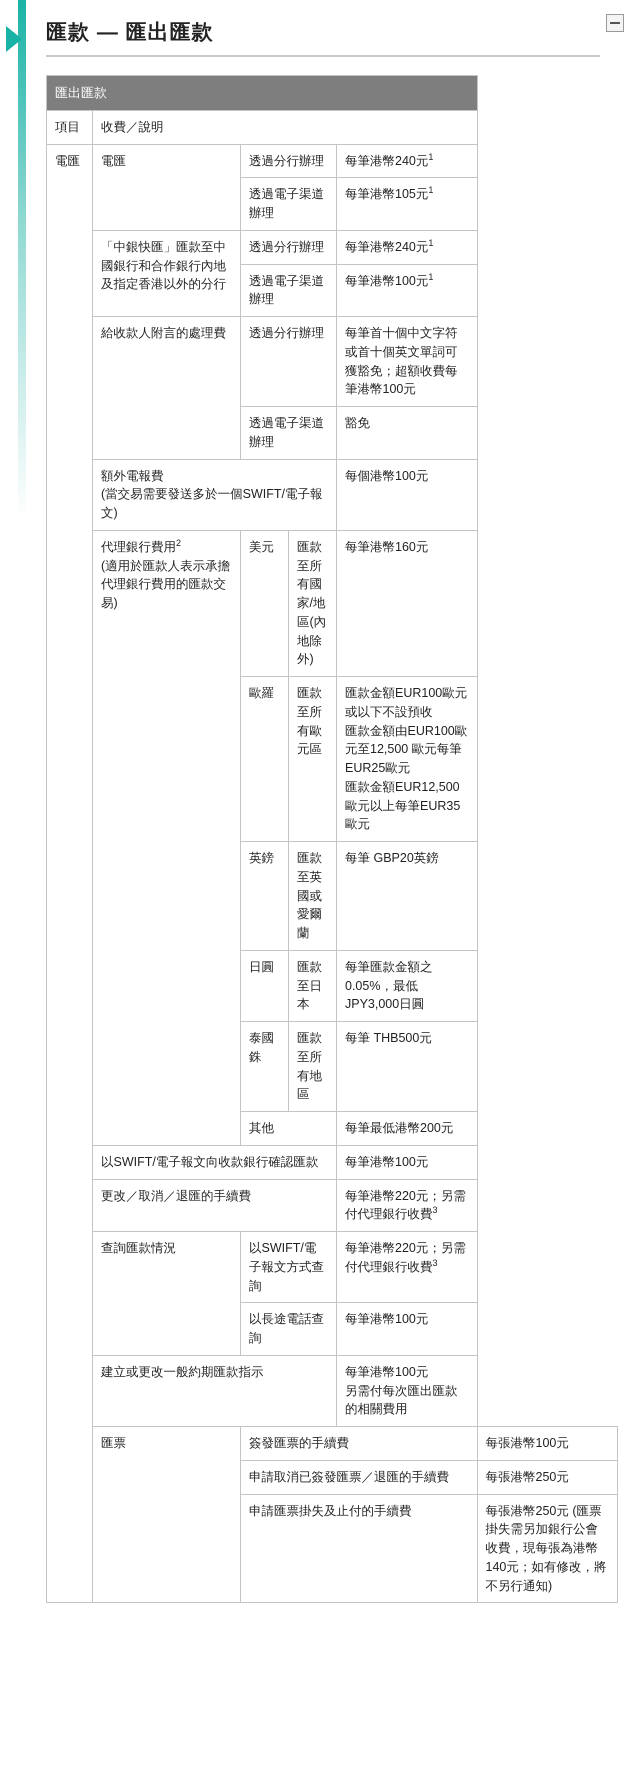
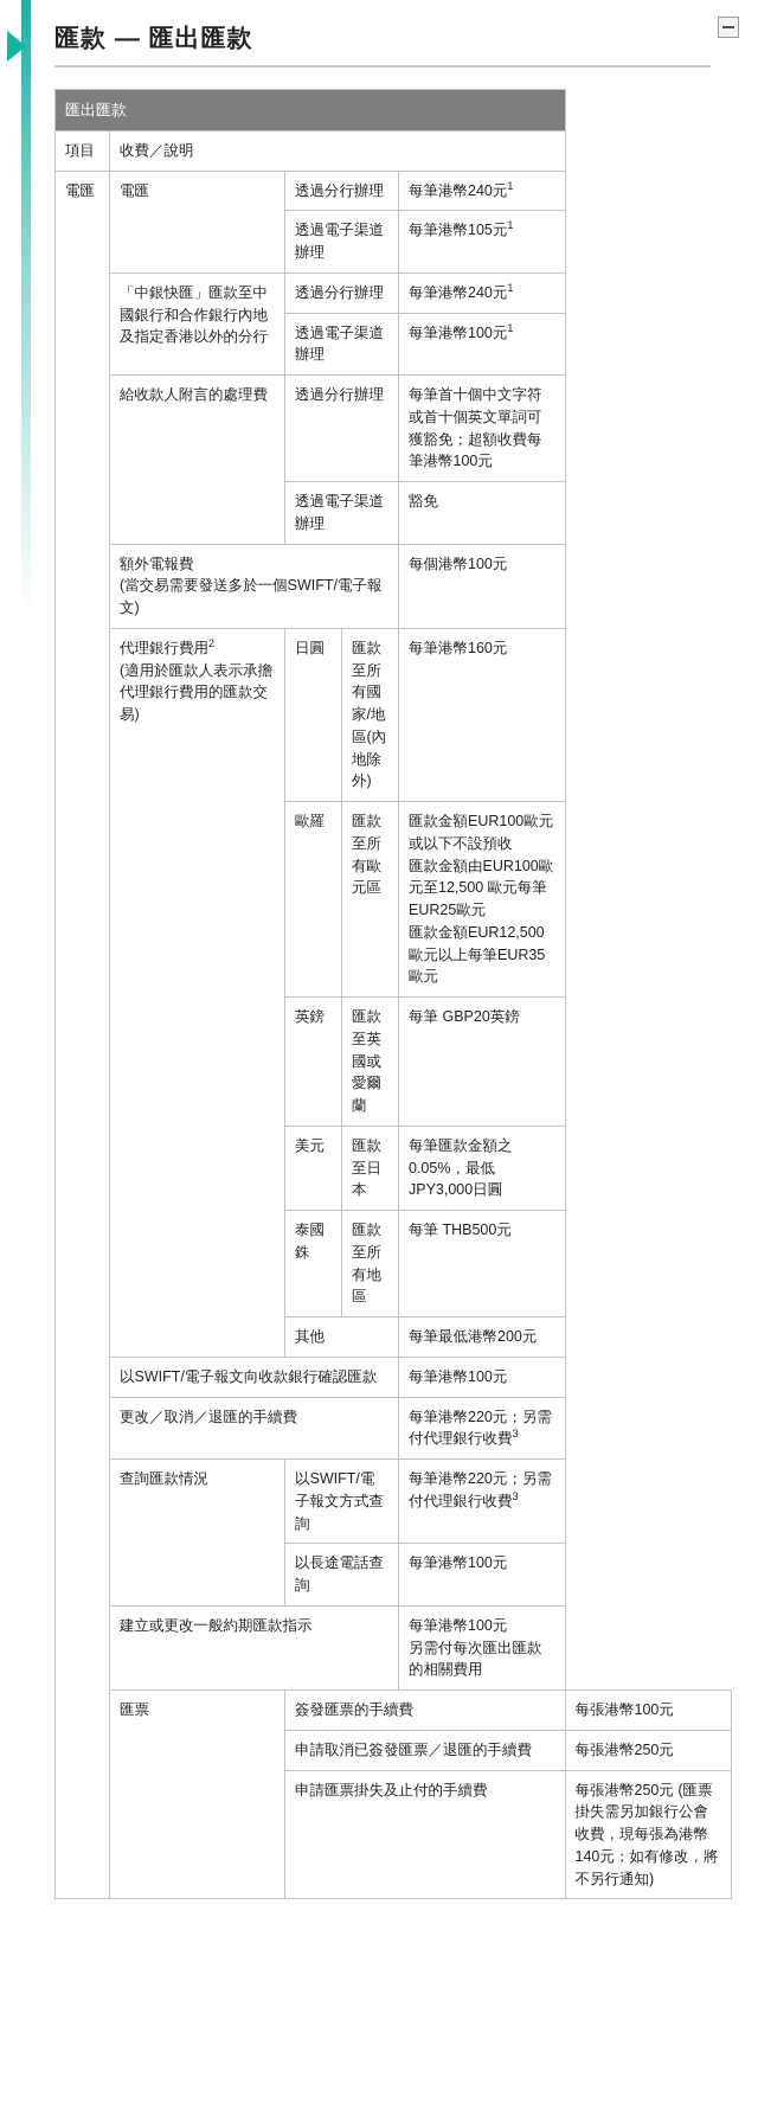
  匯款 — 匯出匯款
  匯出匯款
  項目	收費／說明
  電匯	電匯	透過分行辦理	每筆港幣240元1
  透過電子渠道辦理	每筆港幣105元1
  「中銀快匯」匯款至中國銀行和合作銀行內地及指定香港以外的分行	透過分行辦理	每筆港幣240元1
  透過電子渠道辦理	每筆港幣100元1
  給收款人附言的處理費	透過分行辦理	每筆首十個中文字符或首十個英文單詞可獲豁免；超額收費每筆港幣100元
  透過電子渠道辦理	豁免
  額外電報費 (當交易需要發送多於一個SWIFT/電子報文)	每個港幣100元
- 代理銀行費用2(適用於匯款人表示承擔代理銀行費用的匯款交易)	美元	匯款至所有國家/地區(內地除外)	每筆港幣160元
+ 代理銀行費用2(適用於匯款人表示承擔代理銀行費用的匯款交易)	日圓	匯款至所有國家/地區(內地除外)	每筆港幣160元
  歐羅	匯款至所有歐元區	匯款金額EUR100歐元或以下不設預收 匯款金額由EUR100歐元至12,500 歐元每筆EUR25歐元 匯款金額EUR12,500歐元以上每筆EUR35歐元
  英鎊	匯款至英國或愛爾蘭	每筆 GBP20英鎊
- 日圓	匯款至日本	每筆匯款金額之 0.05%，最低JPY3,000日圓
+ 美元	匯款至日本	每筆匯款金額之 0.05%，最低JPY3,000日圓
  泰國銖	匯款至所有地區	每筆 THB500元
  其他	每筆最低港幣200元
  以SWIFT/電子報文向收款銀行確認匯款	每筆港幣100元
  更改／取消／退匯的手續費	每筆港幣220元；另需付代理銀行收費3
  查詢匯款情況	以SWIFT/電子報文方式查詢	每筆港幣220元；另需付代理銀行收費3
  以長途電話查詢	每筆港幣100元
  建立或更改一般約期匯款指示	每筆港幣100元 另需付每次匯出匯款的相關費用
  匯票	簽發匯票的手續費	每張港幣100元
  申請取消已簽發匯票／退匯的手續費	每張港幣250元
  申請匯票掛失及止付的手續費	每張港幣250元 (匯票掛失需另加銀行公會收費，現每張為港幣140元；如有修改，將不另行通知)
